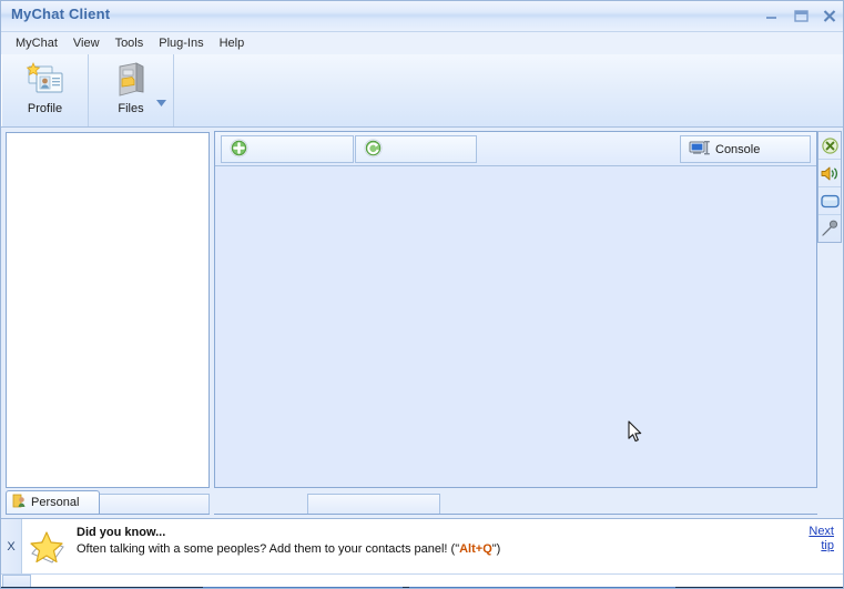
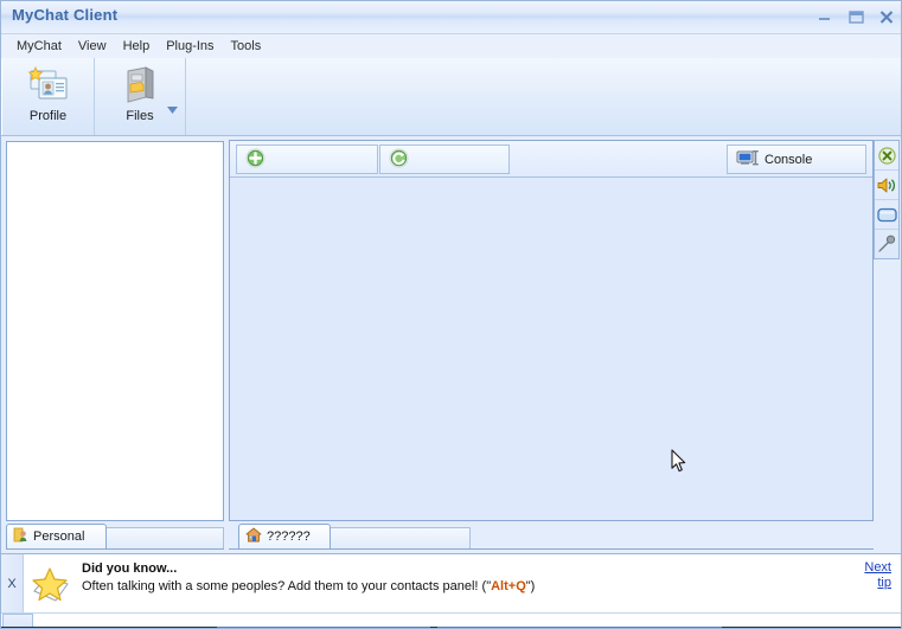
  MyChat Client
  MyChat
  View
- Tools
+ Help
  Plug-Ins
- Help
+ Tools
  Profile
  Files
  Personal
  Console
+ ??????
  X
  Did you know...
  Often talking with a some peoples? Add them to your contacts panel! ("Alt+Q")
  Next
  tip
